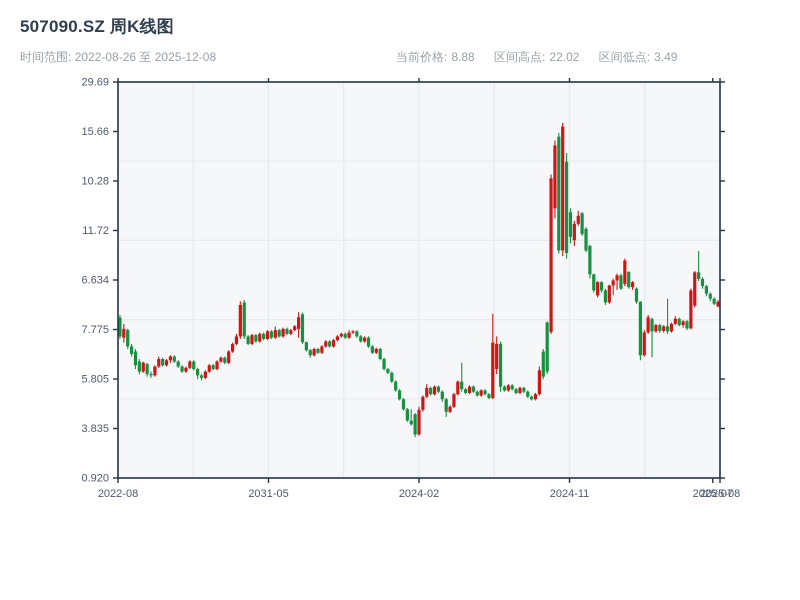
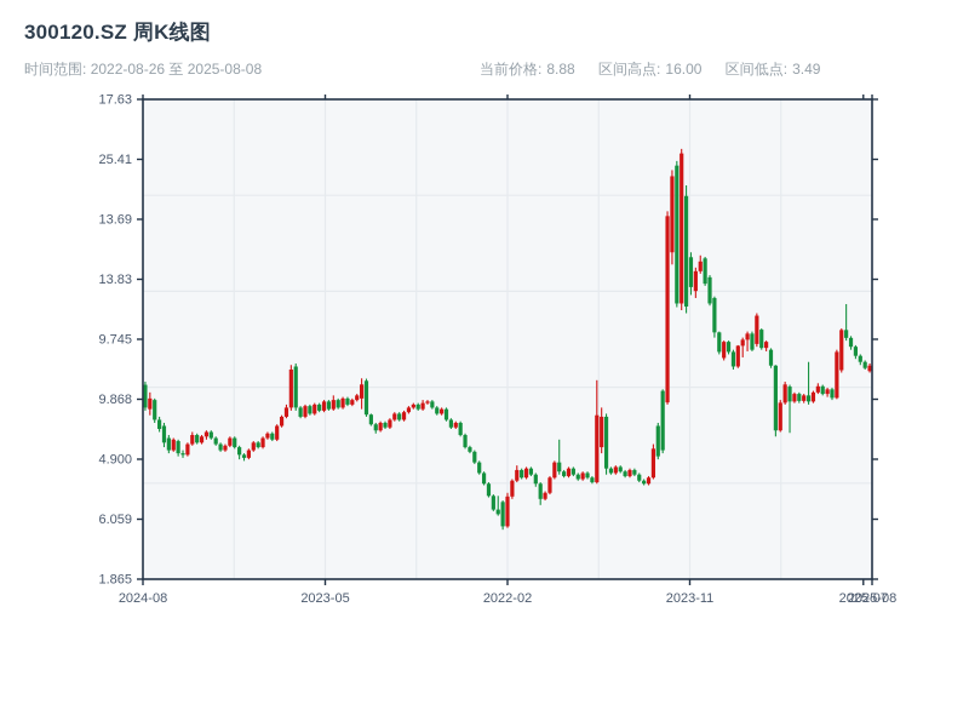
- 507090.SZ 周K线图
+ 300120.SZ 周K线图
- 时间范围: 2022-08-26 至 2025-12-08
+ 时间范围: 2022-08-26 至 2025-08-08
- 当前价格: 8.88 区间高点: 22.02 区间低点: 3.49
+ 当前价格: 8.88 区间高点: 16.00 区间低点: 3.49
- 29.69
+ 17.63
- 15.66
+ 25.41
- 10.28
+ 13.69
- 11.72
+ 13.83
- 6.634
+ 9.745
- 7.775
+ 9.868
- 5.805
+ 4.900
- 3.835
+ 6.059
- 0.920
+ 1.865
- 2022-08
+ 2024-08
- 2031-05
+ 2023-05
- 2024-02
+ 2022-02
- 2024-11
+ 2023-11
  2025-07
  2025-08
